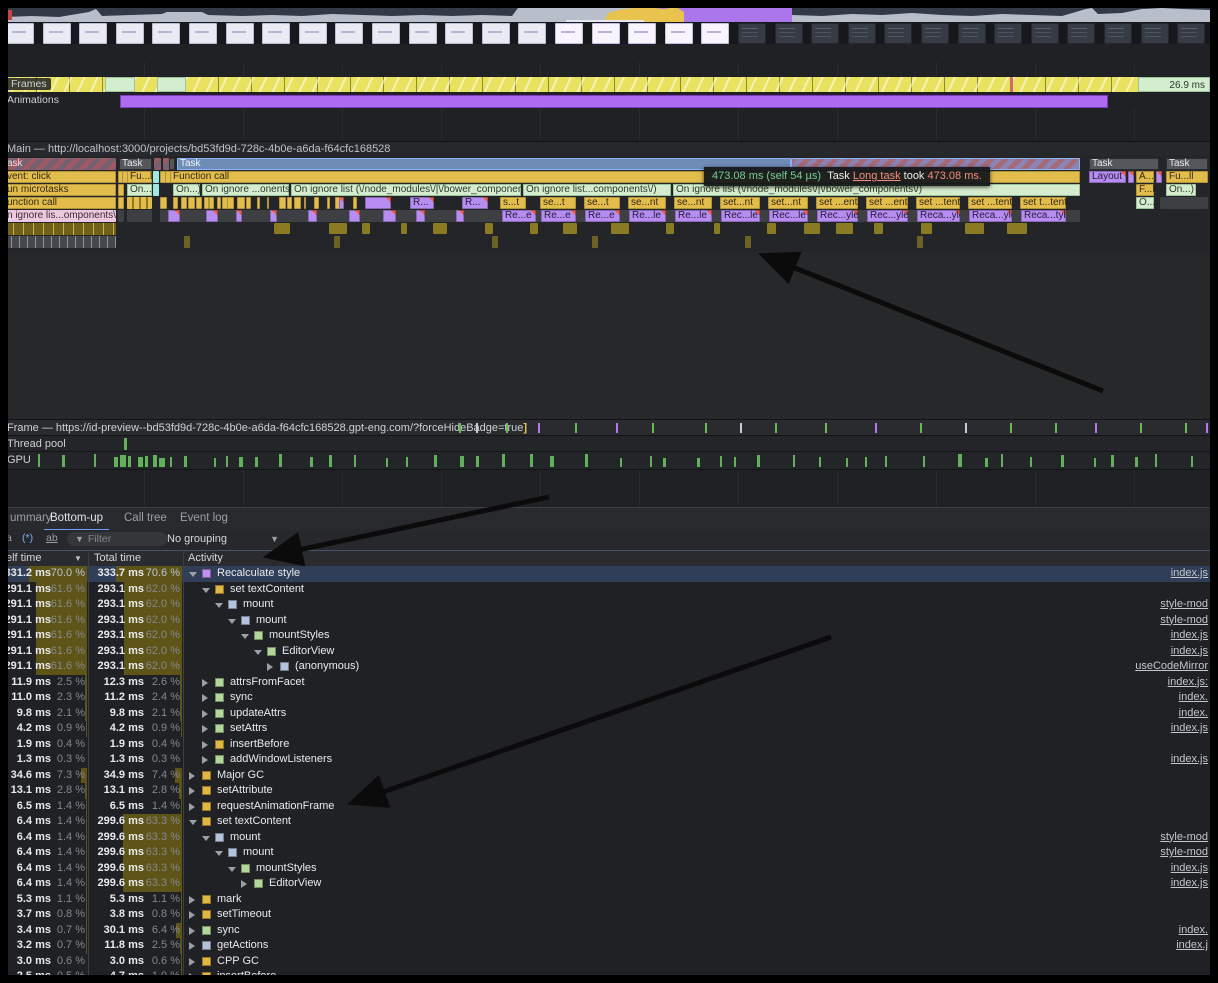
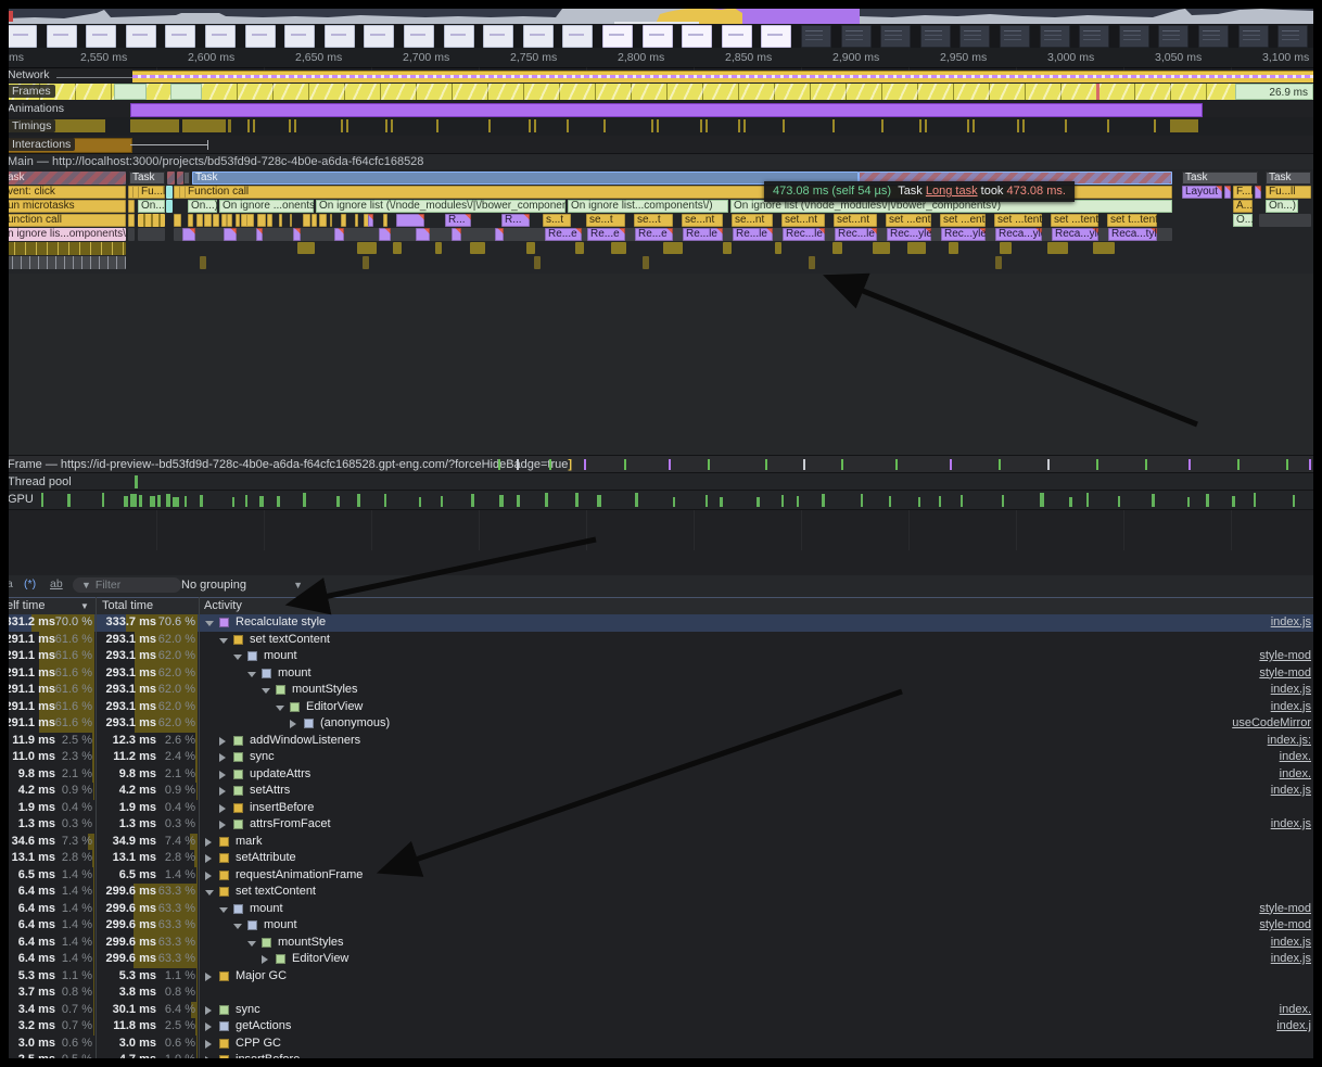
+ ms
+ 2,550 ms
+ 2,600 ms
+ 2,650 ms
+ 2,700 ms
+ 2,750 ms
+ 2,800 ms
+ 2,850 ms
+ 2,900 ms
+ 2,950 ms
+ 3,000 ms
+ 3,050 ms
+ 3,100 ms
+ Network
  Frames
  26.9 ms
  Animations
+ Timings
+ Interactions
  Main — http://localhost:3000/projects/bd53fd9d-728c-4b0e-a6da-f64cfc168528
  ask
  Task
  Task
  Task
  Task
  vent: click
  Fu...l
  Function call
  Layout
- A...
+ F...l
  Fu...ll
  un microtasks
  On...
  On...)
  On ignore ...onents
  On ignore list (\/node_modules\/|\/bower_componen
  On ignore list...components\/)
  On ignore list (\/node_modules\/|\/bower_components\/)
- F...l
+ A...
  On...)
  unction call
  R...
  R...
  s...t
  se...t
  se...t
  se...nt
  se...nt
  set...nt
  set...nt
  set ...ent
  set ...ent
  set ...tent
  set ...tent
  set t...tent
  O...
  n ignore lis...omponents\
  Re...e
  Re...e
  Re...e
  Re...le
  Re...le
  Rec...le
  Rec...le
  Rec...yle
  Rec...yle
  Reca...yl
  Reca...yl
  Reca...tyl
  473.08 ms (self 54 µs) Task Long task took 473.08 ms.
  Frame — https://id-preview--bd53fd9d-728c-4b0e-a6da-f64cfc168528.gpt-eng.com/?forceHideBdge=rue]
  Thread pool
  GPU
- ummary
- Bottom-up
- Call tree
- Event log
  a
  (*)
  ab
  ▼ Filter
  No grouping
  ▼
  elf time
  ▼
  Total time
  Activity
  31.2 ms
  70.0 %
  333.7 ms
  70.6 %
  Recalculate style
  index.js
  91.1 ms
  61.6 %
  293.1 ms
  62.0 %
  set textContent
  91.1 ms
  61.6 %
  293.1 ms
  62.0 %
  mount
  style-mod
  91.1 ms
  61.6 %
  293.1 ms
  62.0 %
  mount
  style-mod
  91.1 ms
  61.6 %
  293.1 ms
  62.0 %
  mountStyles
  index.js
  91.1 ms
  61.6 %
  293.1 ms
  62.0 %
  EditorView
  index.js
  91.1 ms
  61.6 %
  293.1 ms
  62.0 %
  (anonymous)
  useCodeMirror
  11.9 ms
  2.5 %
  12.3 ms
  2.6 %
- attrsFromFacet
+ addWindowListeners
  index.js:
  11.0 ms
  2.3 %
  11.2 ms
  2.4 %
  sync
  index.
  9.8 ms
  2.1 %
  9.8 ms
  2.1 %
  updateAttrs
  index.
  4.2 ms
  0.9 %
  4.2 ms
  0.9 %
  setAttrs
  index.js
  1.9 ms
  0.4 %
  1.9 ms
  0.4 %
  insertBefore
  1.3 ms
  0.3 %
  1.3 ms
  0.3 %
- addWindowListeners
+ attrsFromFacet
  index.js
  34.6 ms
  7.3 %
  34.9 ms
  7.4 %
- Major GC
+ mark
  13.1 ms
  2.8 %
  13.1 ms
  2.8 %
  setAttribute
  6.5 ms
  1.4 %
  6.5 ms
  1.4 %
  requestAnimationFrame
  6.4 ms
  1.4 %
  299.6 ms
  63.3 %
  set textContent
  6.4 ms
  1.4 %
  299.6 ms
  63.3 %
  mount
  style-mod
  6.4 ms
  1.4 %
  299.6 ms
  63.3 %
  mount
  style-mod
  6.4 ms
  1.4 %
  299.6 ms
  63.3 %
  mountStyles
  index.js
  6.4 ms
  1.4 %
  299.6 ms
  63.3 %
  EditorView
  index.js
  5.3 ms
  1.1 %
  5.3 ms
  1.1 %
- mark
+ Major GC
  3.7 ms
  0.8 %
  3.8 ms
  0.8 %
- setTimeout
  3.4 ms
  0.7 %
  30.1 ms
  6.4 %
  sync
  index.
  3.2 ms
  0.7 %
  11.8 ms
  2.5 %
  getActions
  index.j
  3.0 ms
  0.6 %
  3.0 ms
  0.6 %
  CPP GC
